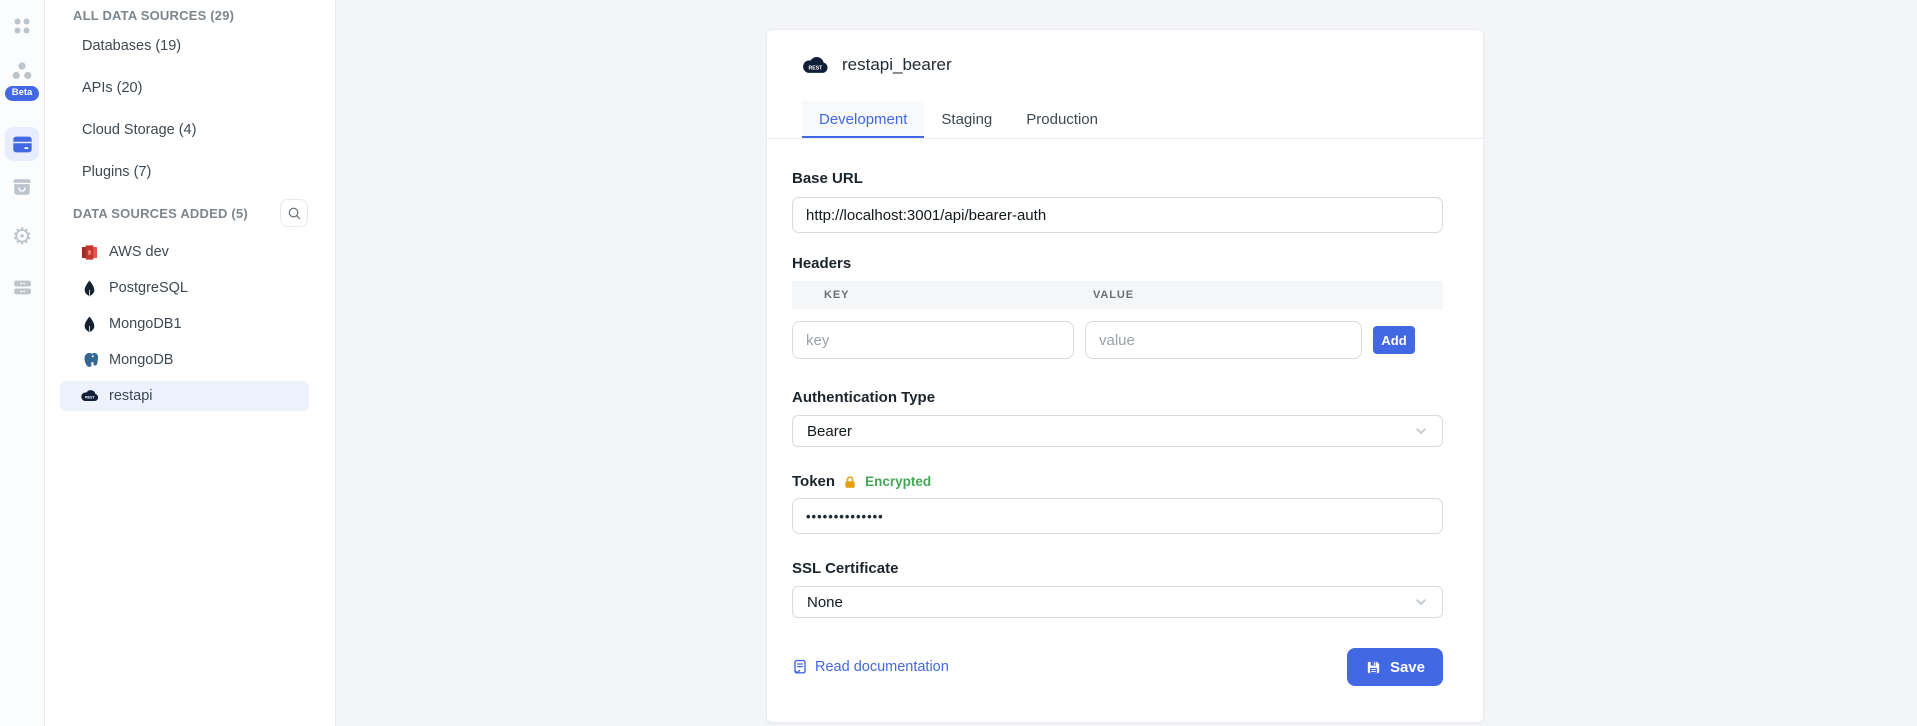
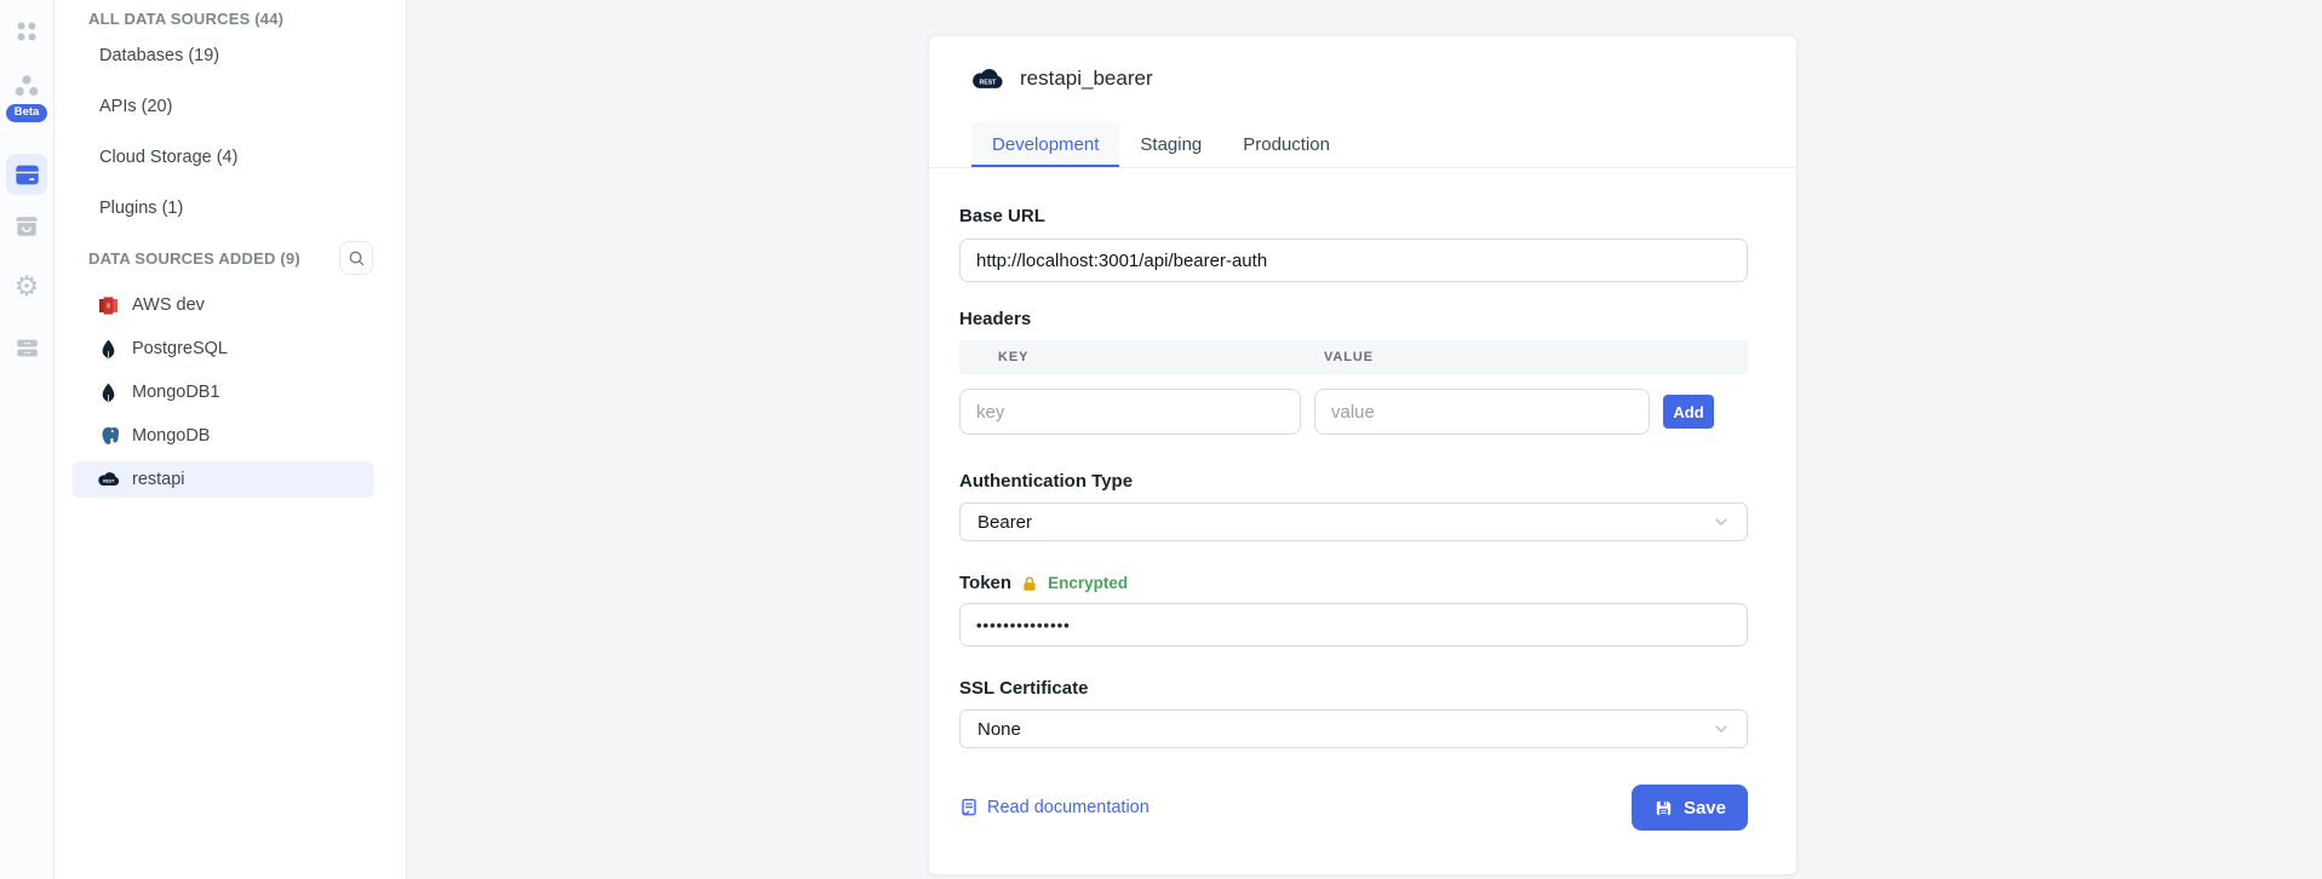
  Beta
  ⚙
- ALL DATA SOURCES (29)
+ ALL DATA SOURCES (44)
  Databases (19)
  APIs (20)
  Cloud Storage (4)
- Plugins (7)
+ Plugins (1)
- DATA SOURCES ADDED (5)
+ DATA SOURCES ADDED (9)
  AWS dev
  PostgreSQL
  MongoDB1
  MongoDB
  restapi
  restapi_bearer
  Development
  Staging
  Production
  Base URL
  http://localhost:3001/api/bearer-auth
  Headers
  KEY
  VALUE
  key
  value
  Add
  Authentication Type
  Bearer
  Token
  Encrypted
  ••••••••••••••
  SSL Certificate
  None
  Read documentation
  Save
